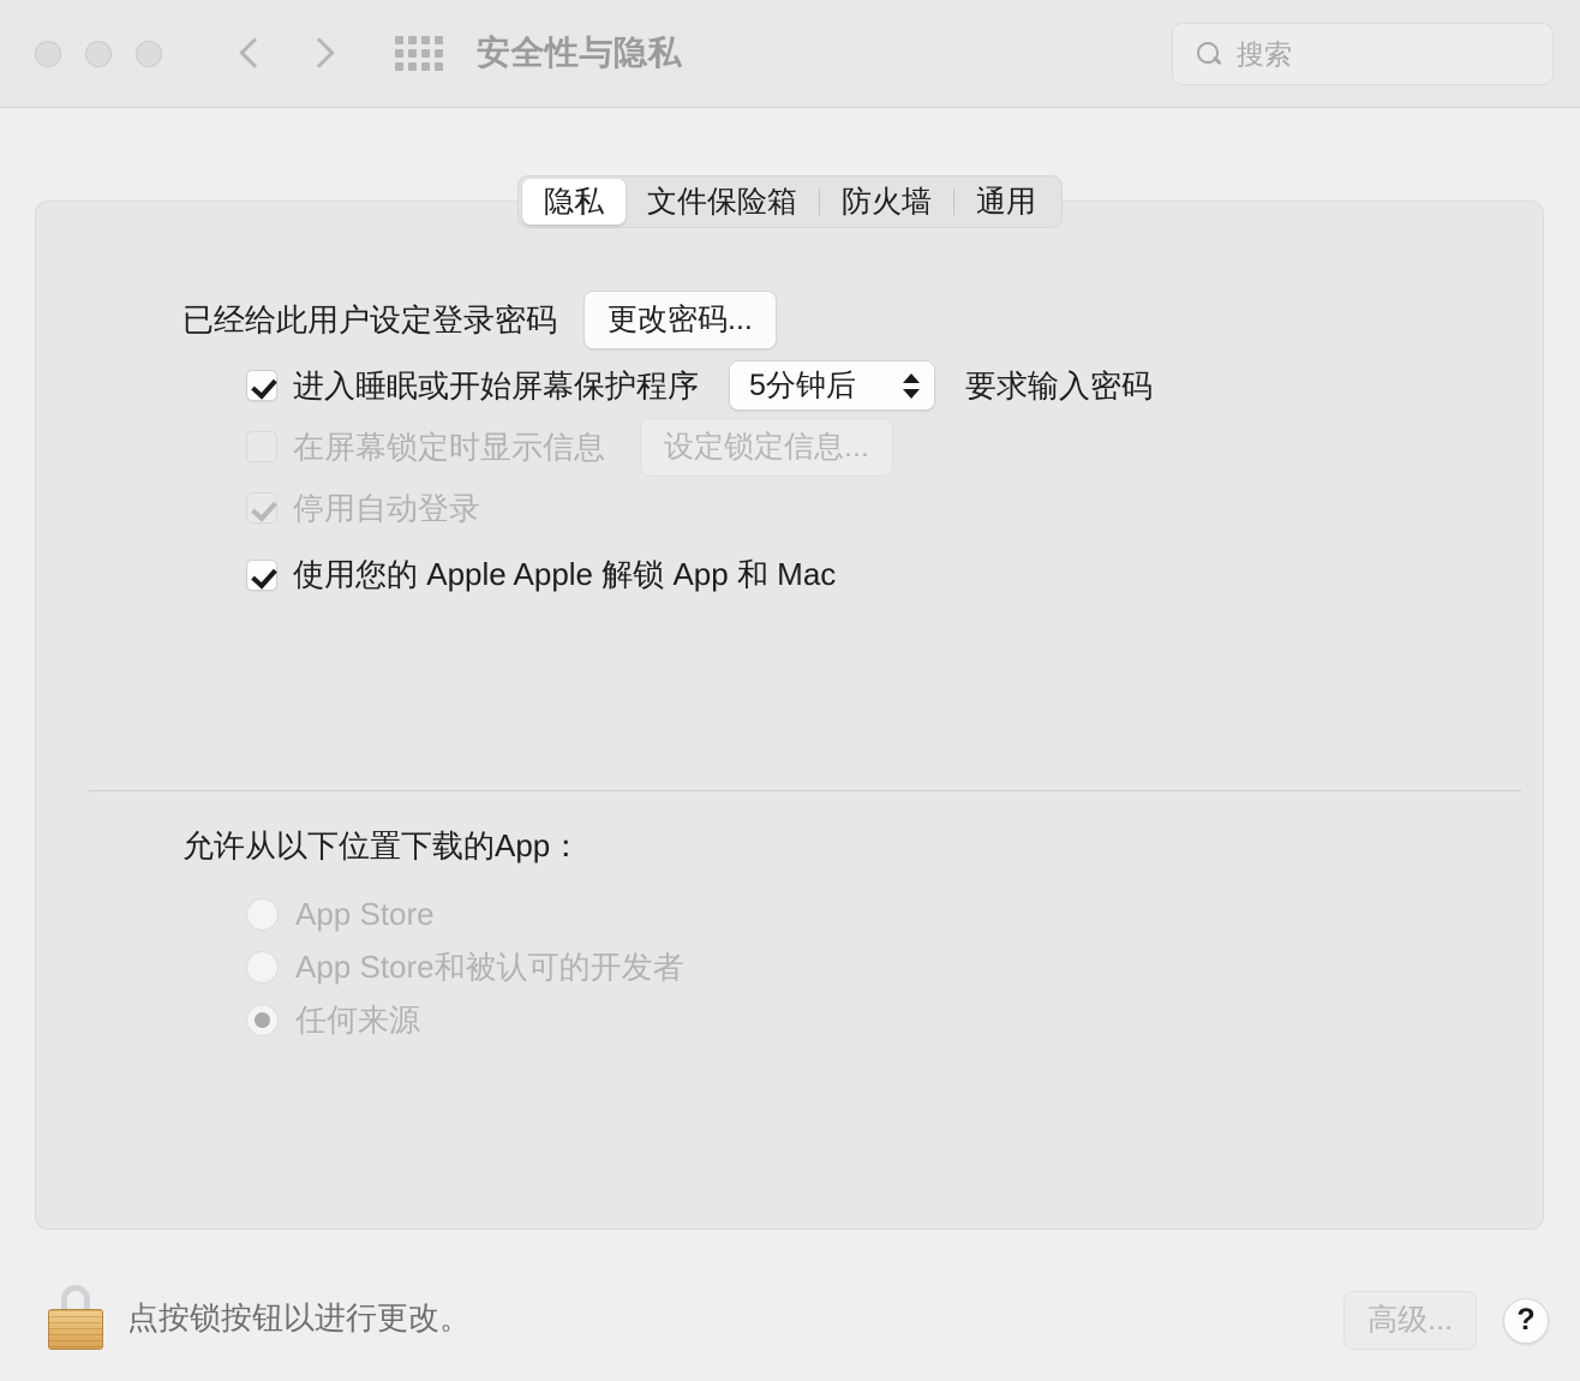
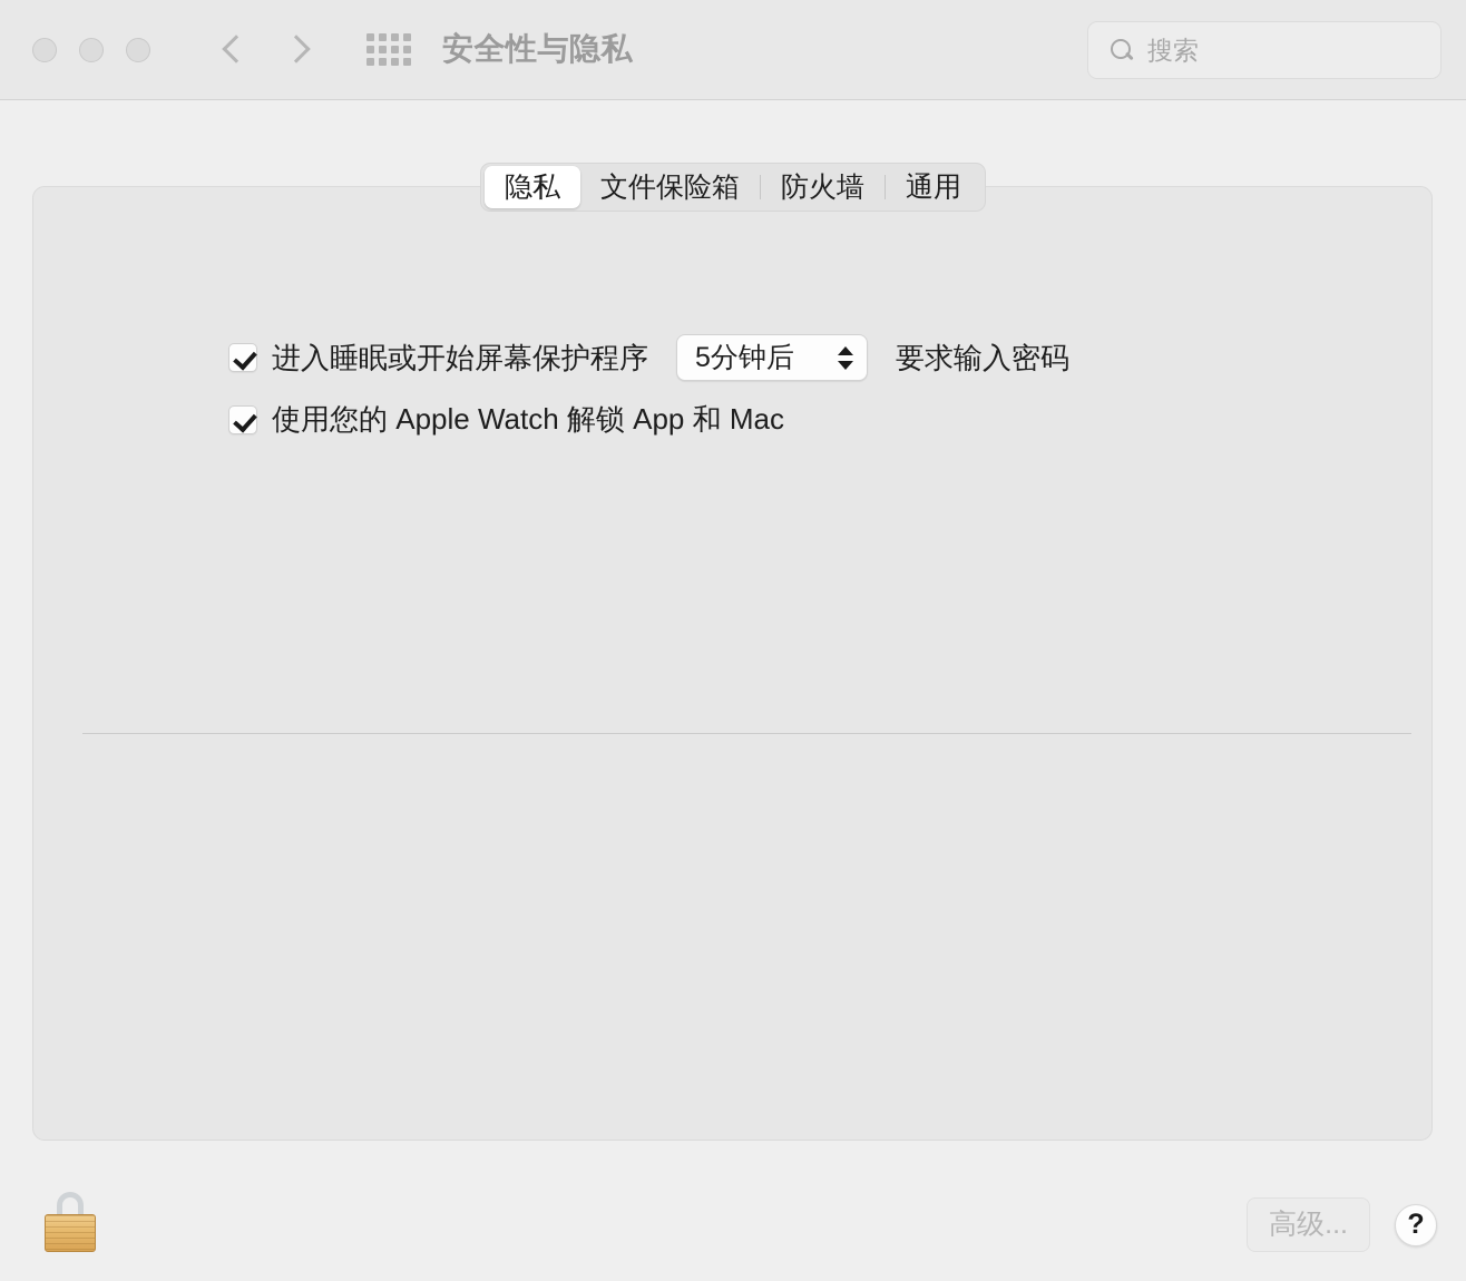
  安全性与隐私
  搜索
  隐私
  文件保险箱
  防火墙
  通用
- 已经给此用户设定登录密码
- 更改密码...
  进入睡眠或开始屏幕保护程序
  5分钟后
  要求输入密码
- 在屏幕锁定时显示信息
- 设定锁定信息...
- 停用自动登录
- 使用您的 Apple Apple 解锁 App 和 Mac
+ 使用您的 Apple Watch 解锁 App 和 Mac
- 允许从以下位置下载的App：
- App Store
- App Store和被认可的开发者
- 任何来源
- 点按锁按钮以进行更改。
  高级...
  ?
